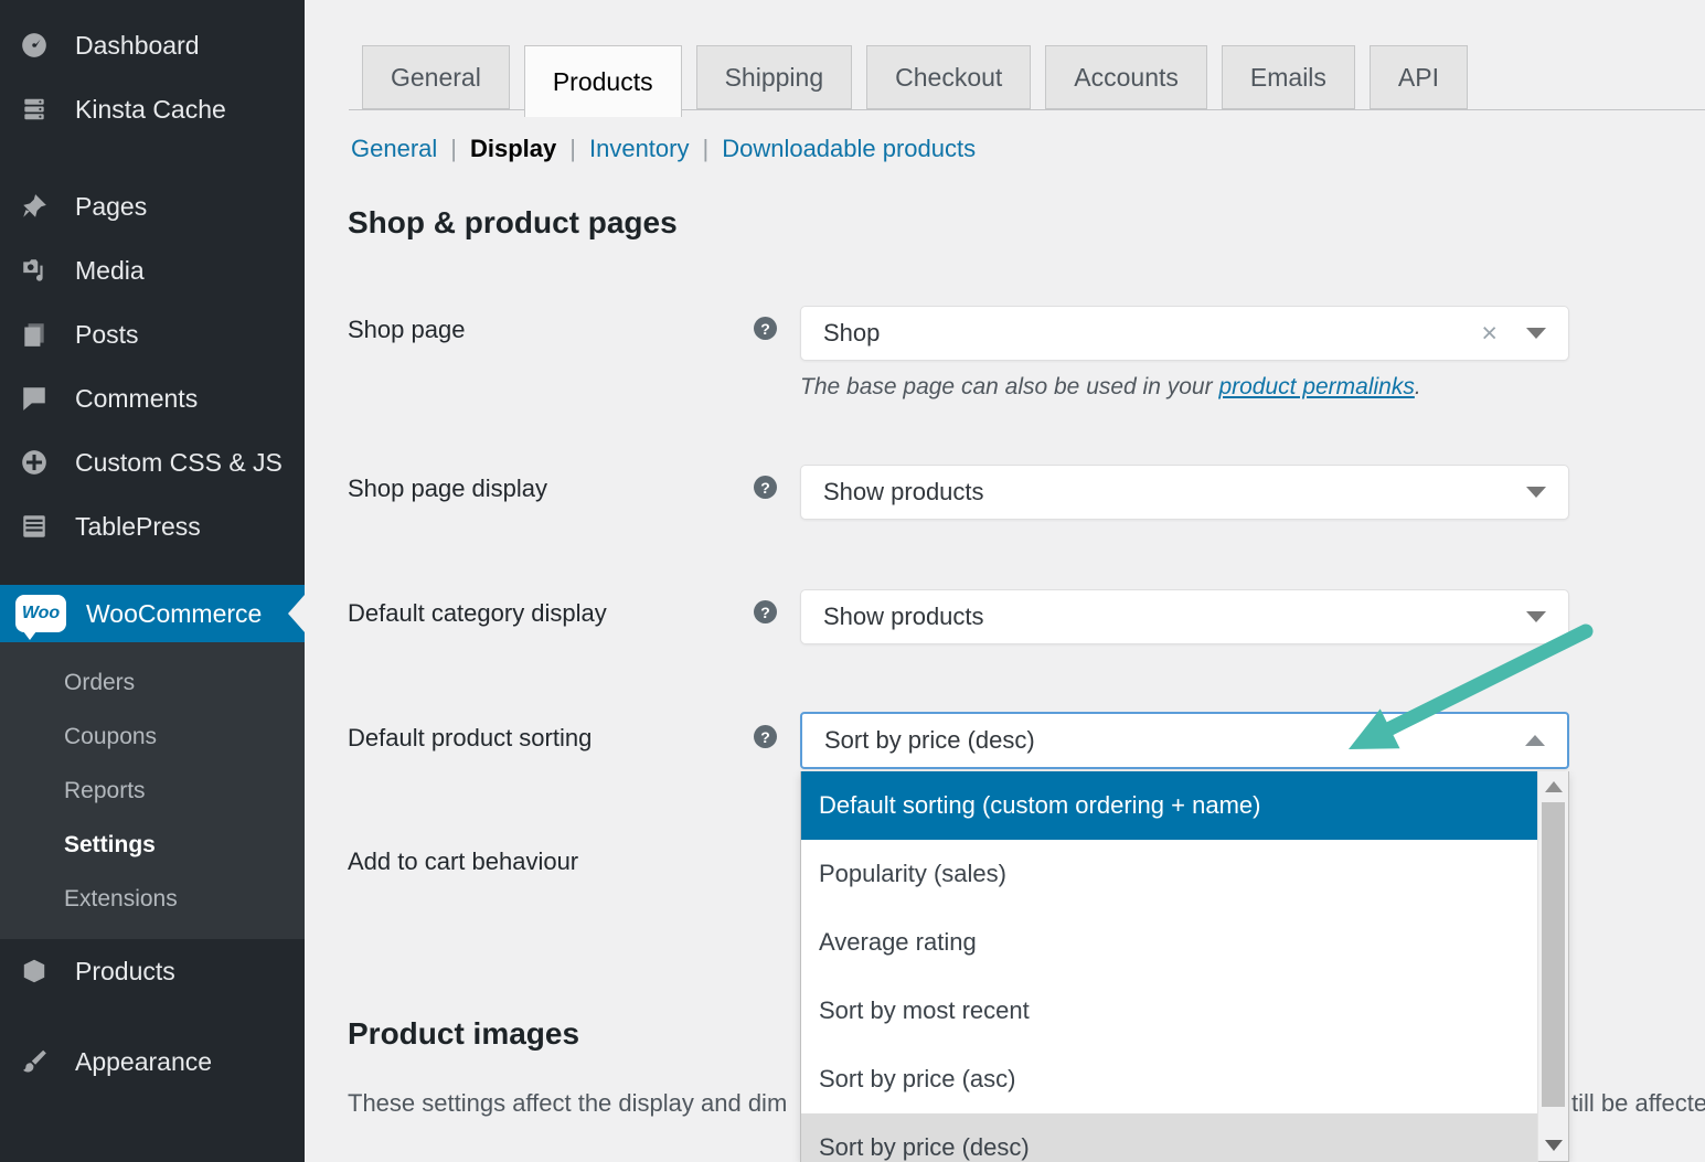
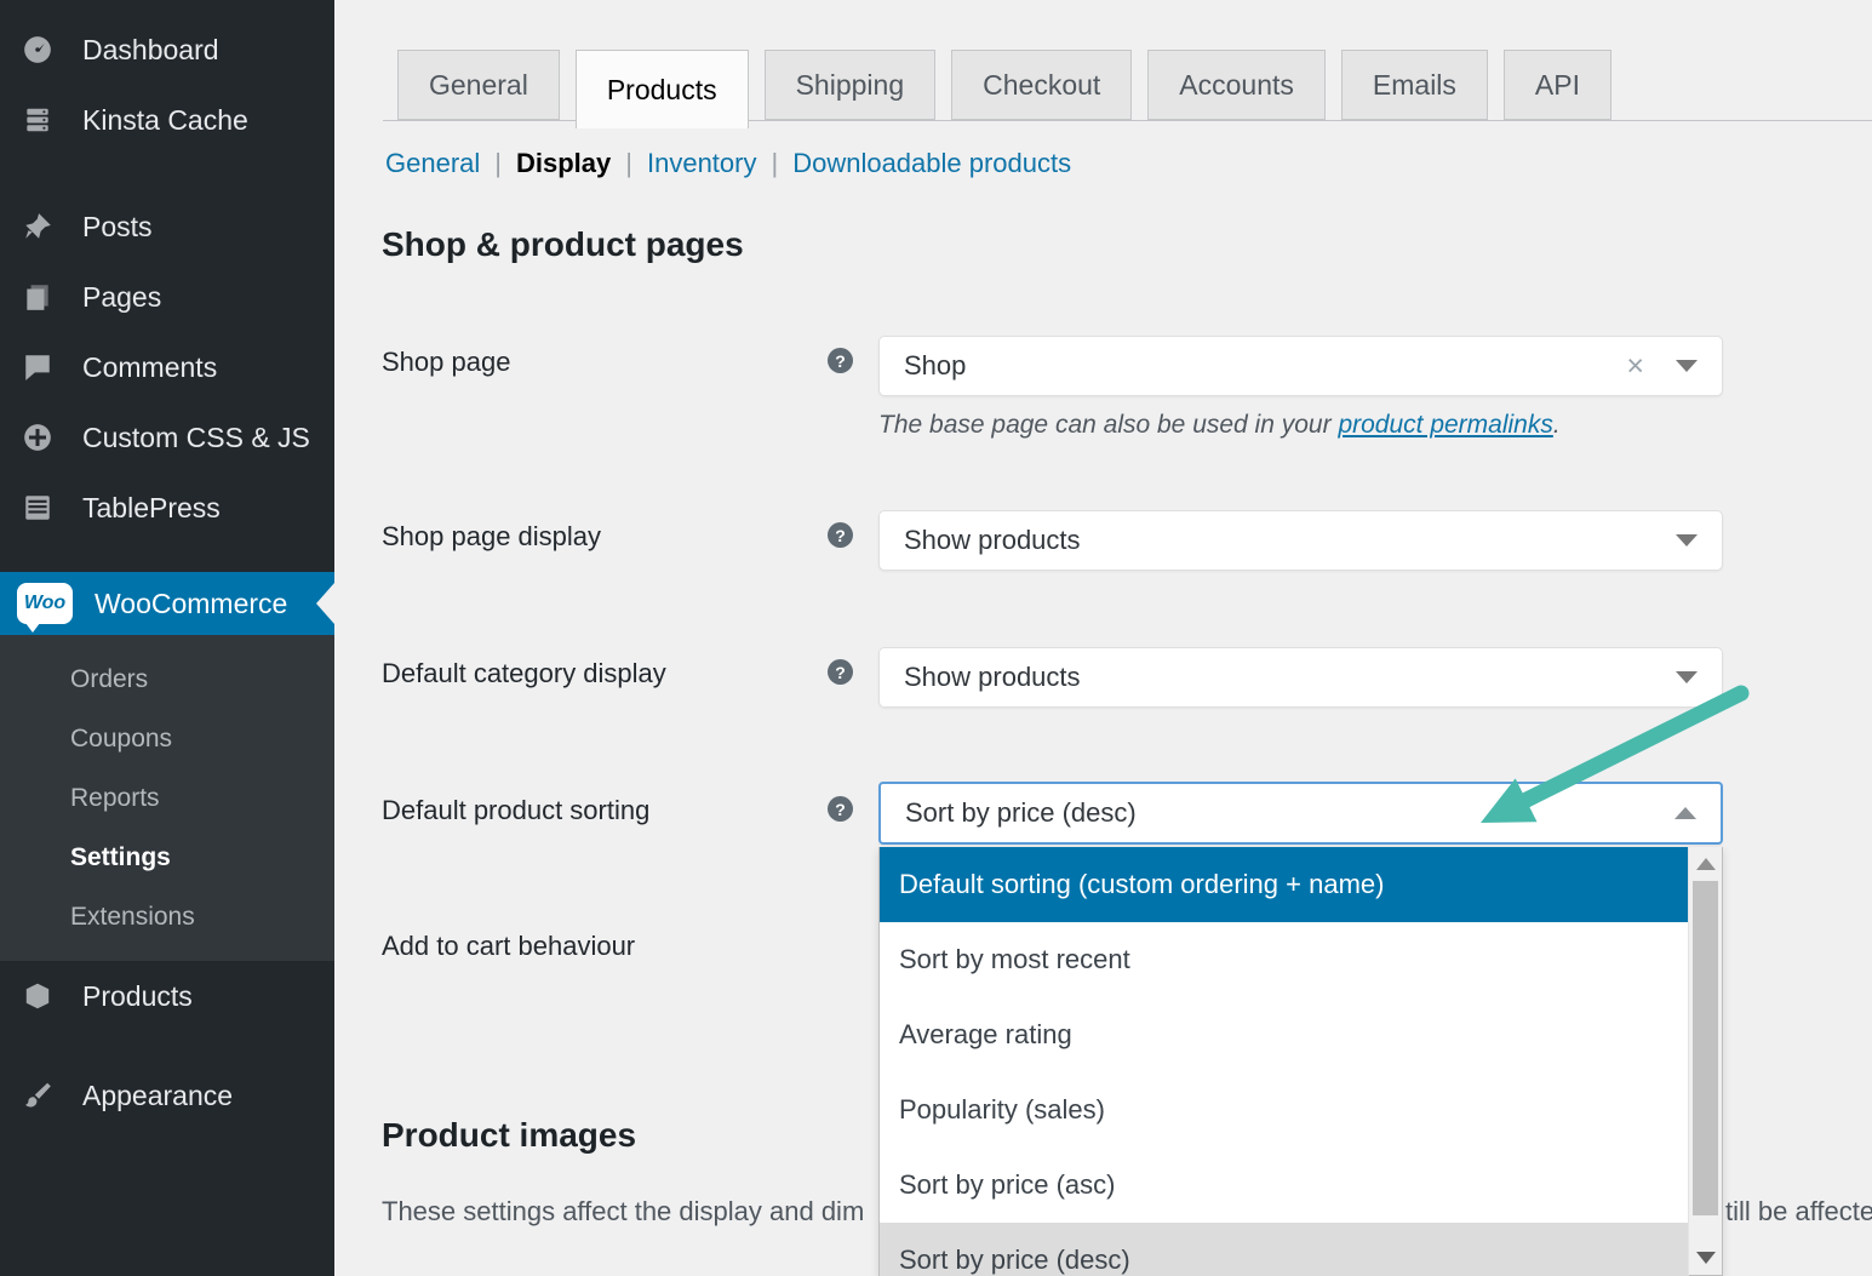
  Dashboard
  Kinsta Cache
- Pages
+ Posts
- Media
- Posts
+ Pages
  Comments
  Custom CSS & JS
  TablePress
  Woo
  WooCommerce
  Orders
  Coupons
  Reports
  Settings
  Extensions
  Products
  Appearance
  General
  Products
  Shipping
  Checkout
  Accounts
  Emails
  API
  General
  |
  Display
  |
  Inventory
  |
  Downloadable products
  Shop & product pages
  Shop page
  ?
  Shop
  ×
  The base page can also be used in your product permalinks.
  Shop page display
  ?
  Show products
  Default category display
  ?
  Show products
  Default product sorting
  ?
  Sort by price (desc)
  Add to cart behaviour
  Product images
  These settings affect the display and dim
  till be affecte
  Default sorting (custom ordering + name)
- Popularity (sales)
+ Sort by most recent
  Average rating
- Sort by most recent
+ Popularity (sales)
  Sort by price (asc)
  Sort by price (desc)
